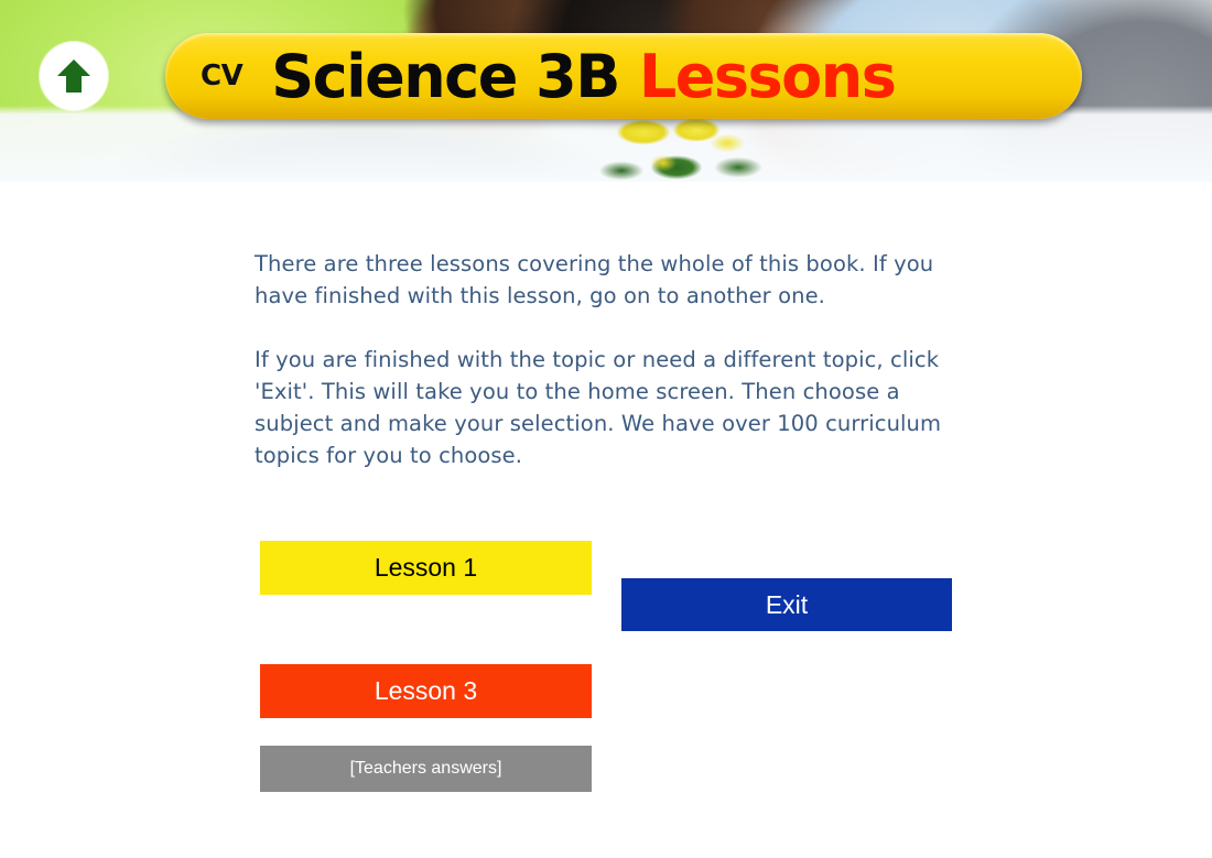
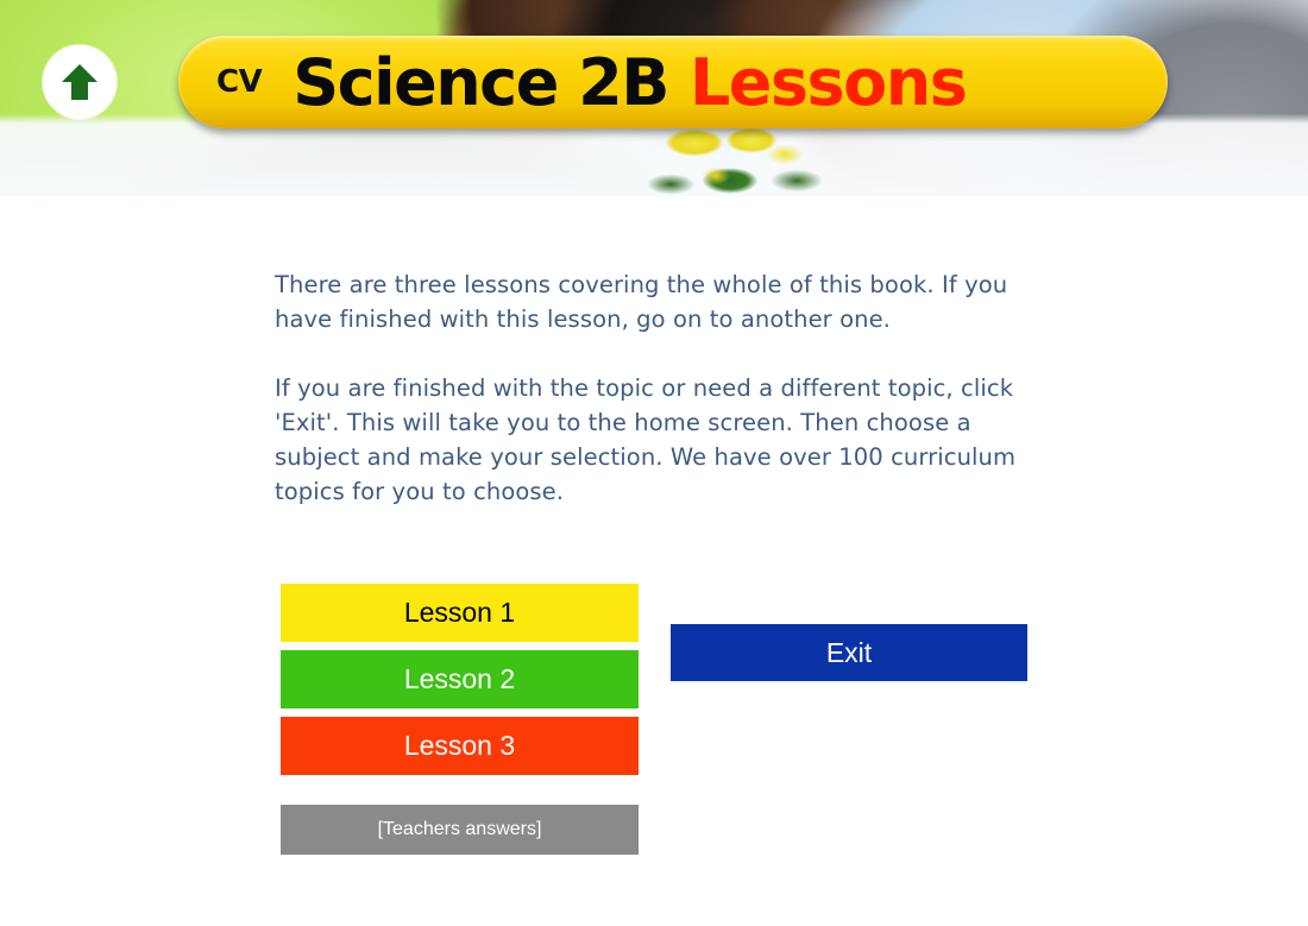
  CV
- Science 3B
+ Science 2B
  Lessons
  There are three lessons covering the whole of this book. If you have finished with this lesson, go on to another one.
  If you are finished with the topic or need a different topic, click 'Exit'. This will take you to the home screen. Then choose a subject and make your selection. We have over 100 curriculum topics for you to choose.
  Lesson 1
+ Lesson 2
  Lesson 3
  [Teachers answers]
  Exit
